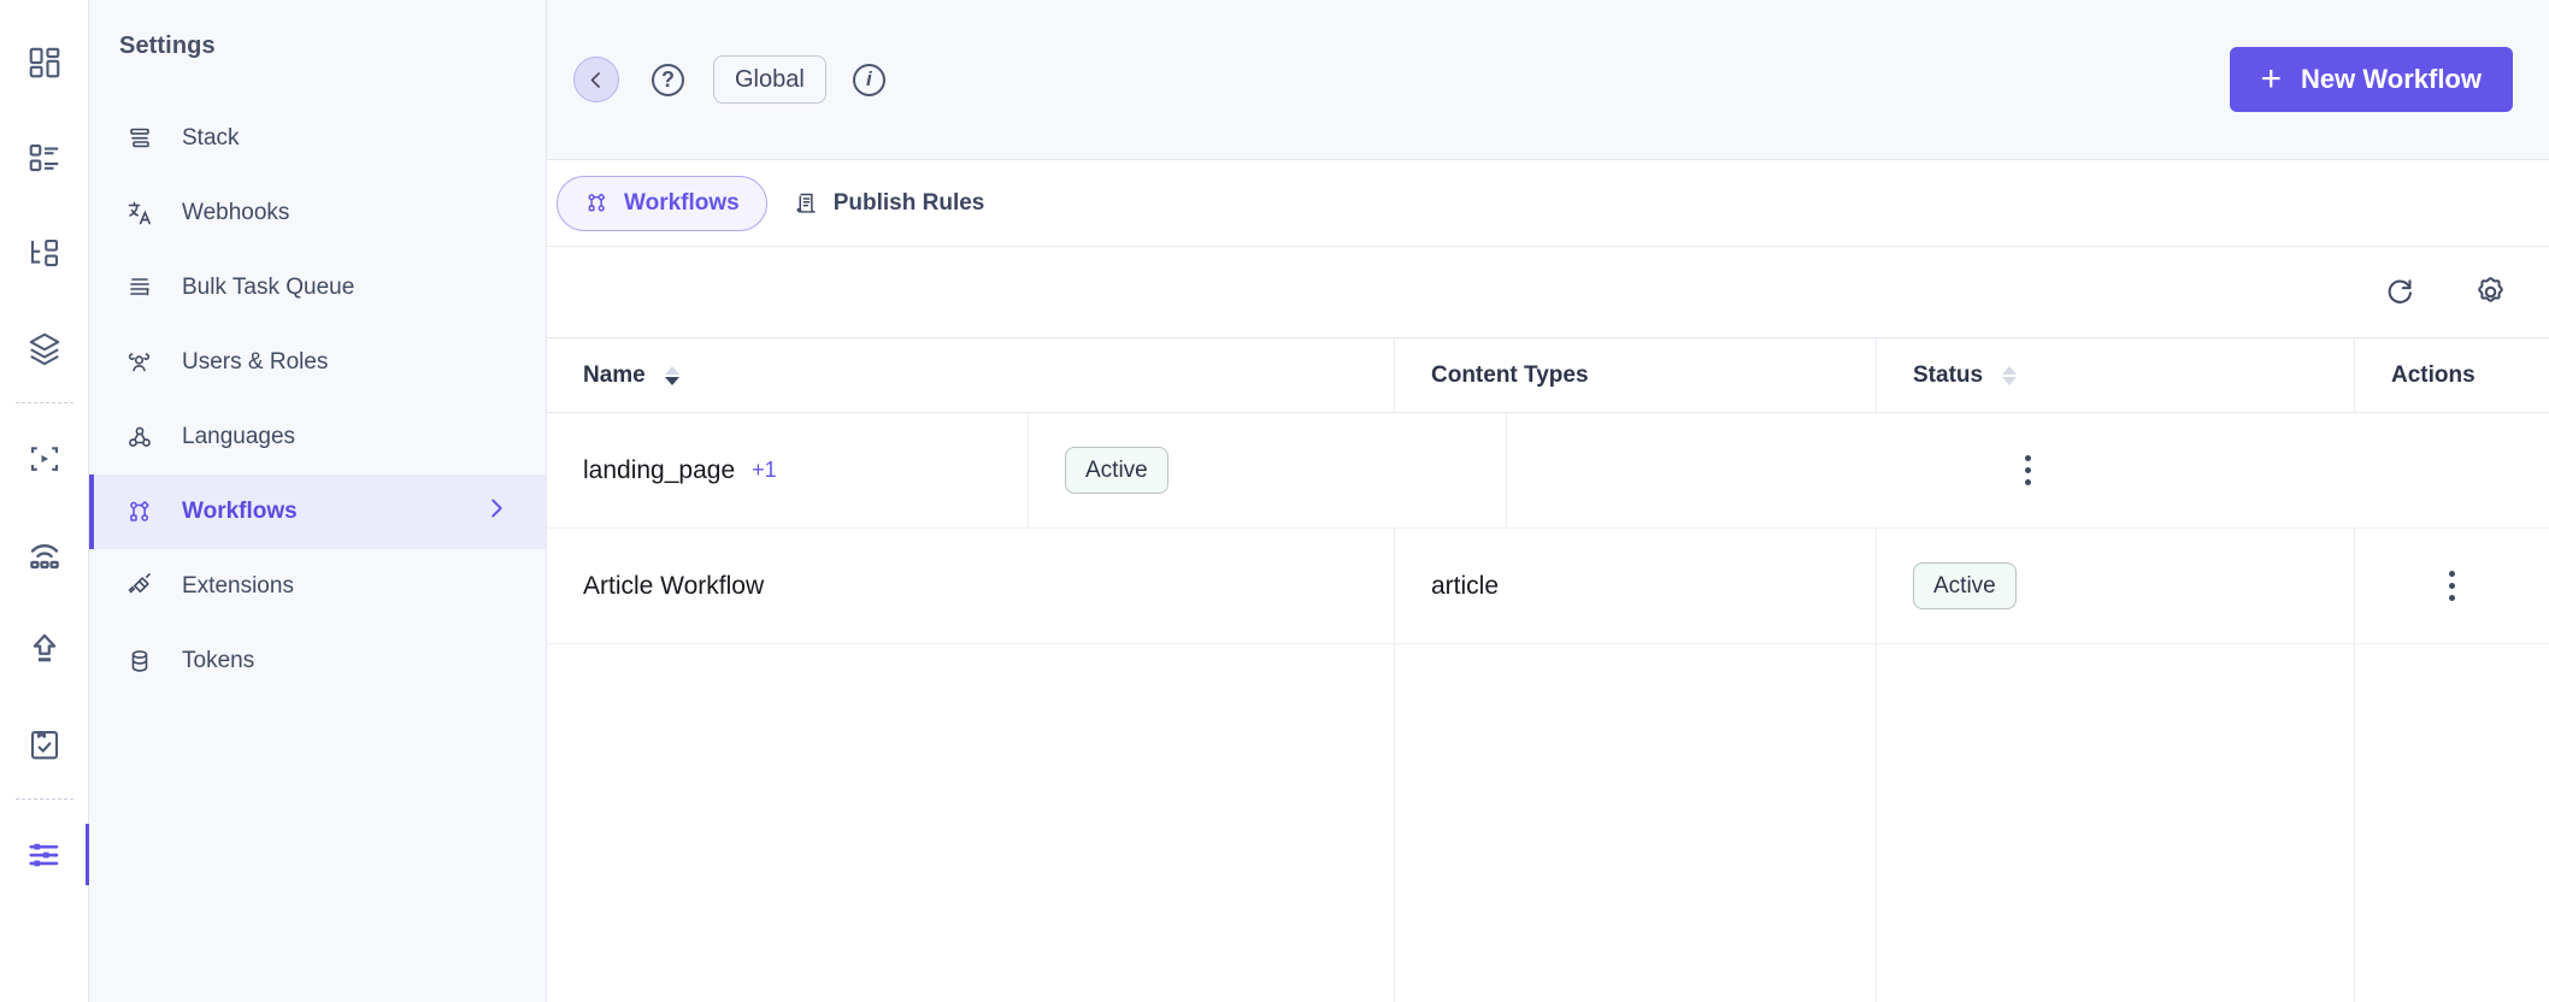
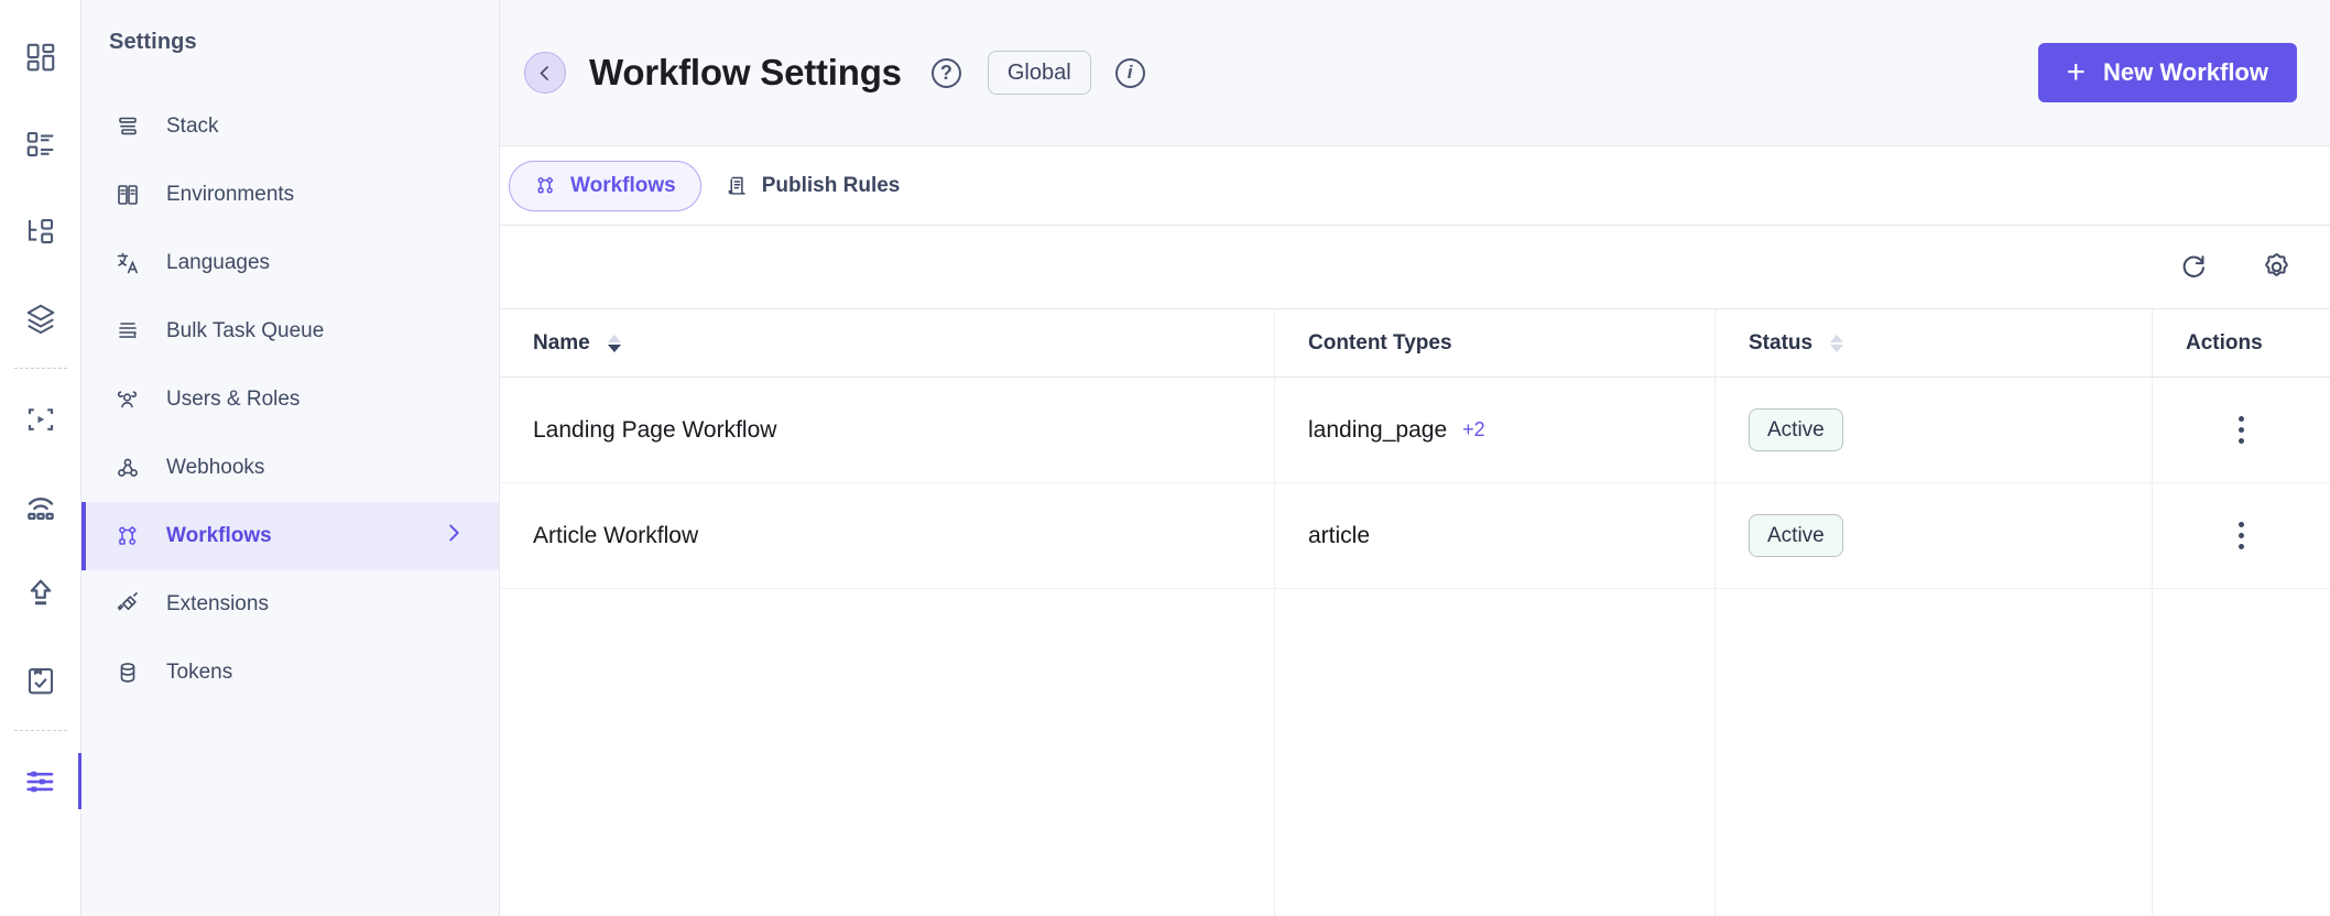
  Settings
  Stack
+ Environments
- Webhooks
+ Languages
  Bulk Task Queue
  Users & Roles
- Languages
+ Webhooks
  Workflows
  Extensions
  Tokens
+ Workflow Settings
  ?
  Global
  i
  +
  New Workflow
  Workflows
  Publish Rules
  Name
  Content Types
  Status
  Actions
+ Landing Page Workflow
  landing_page
- +1
+ +2
  Active
  Article Workflow
  article
  Active
